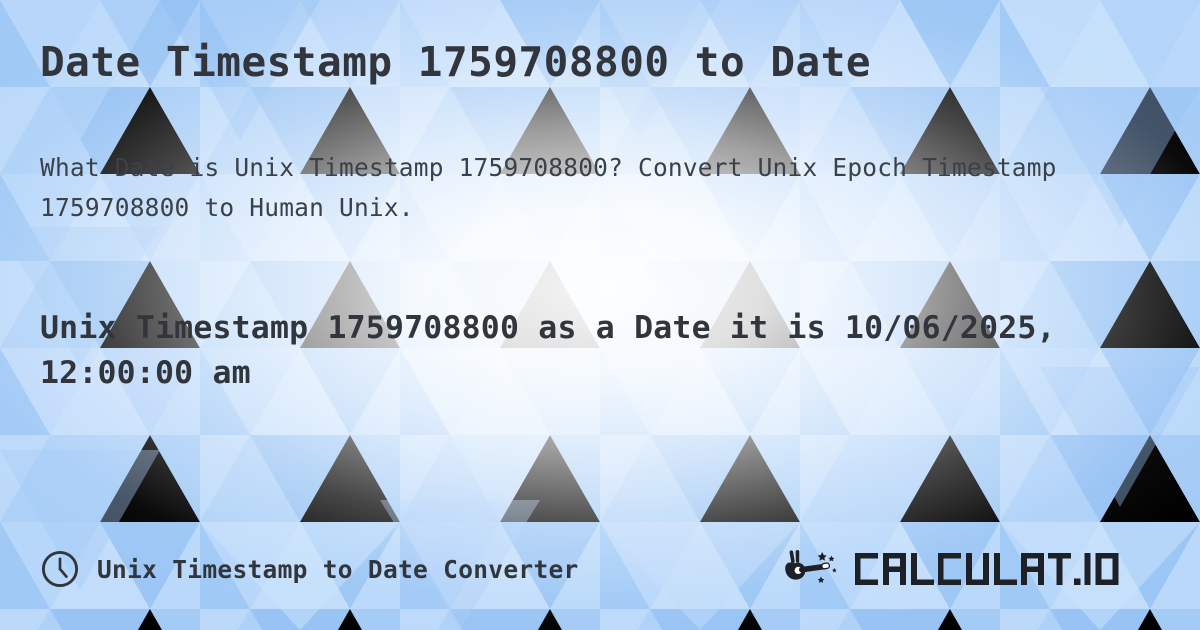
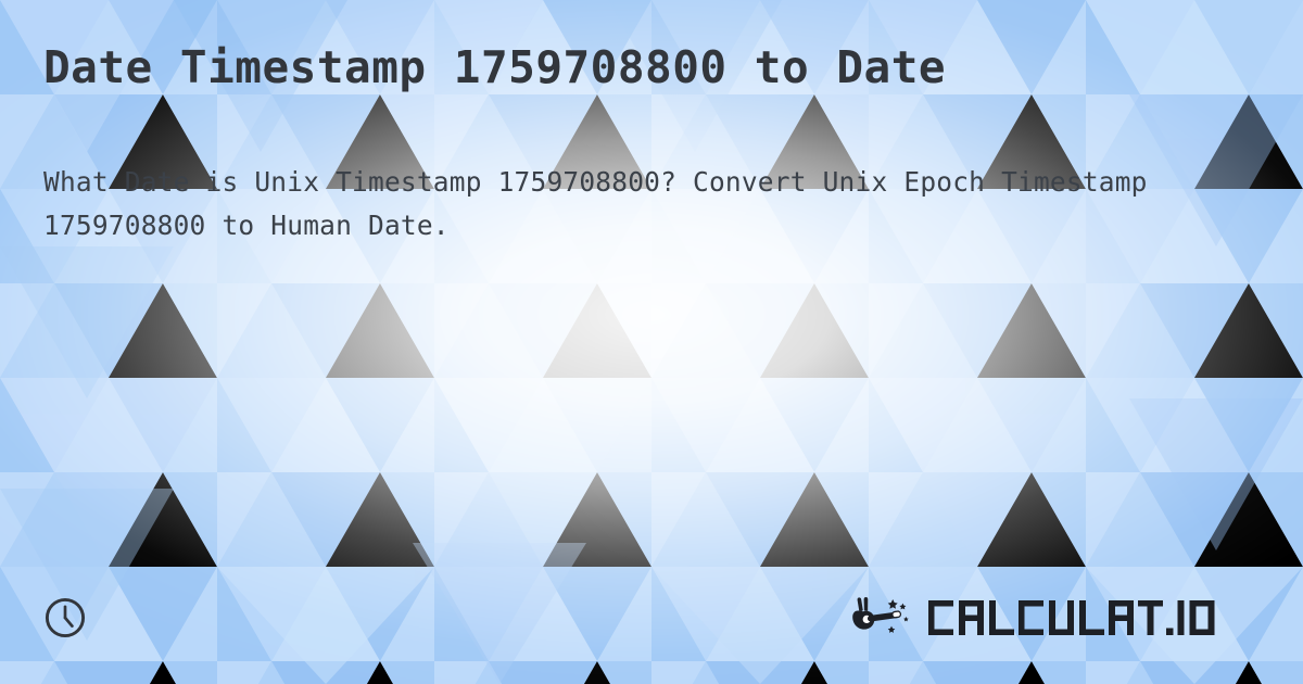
  Date Timestamp 1759708800 to Date
- What Date is Unix Timestamp 1759708800? Convert Unix Epoch Timestamp 1759708800 to Human Unix.
+ What Date is Unix Timestamp 1759708800? Convert Unix Epoch Timestamp 1759708800 to Human Date.
- Unix Timestamp 1759708800 as a Date it is 10/06/2025, 12:00:00 am
- Unix Timestamp to Date Converter
